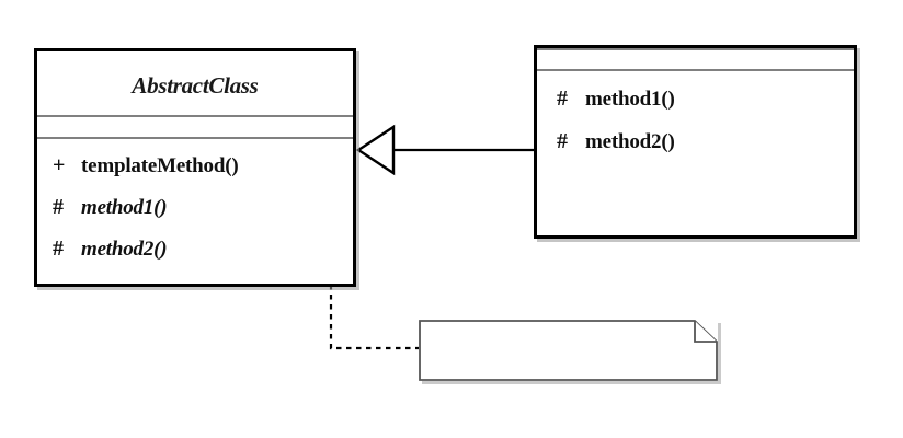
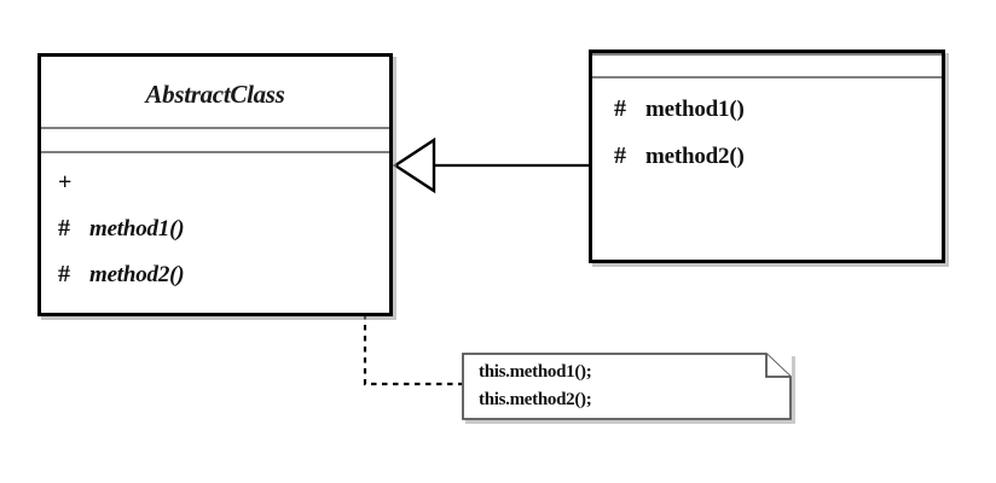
  AbstractClass
  +
- templateMethod()
  #
  method1()
  #
  method2()
  #
  method1()
  #
  method2()
+ this.method1();
+ this.method2();
